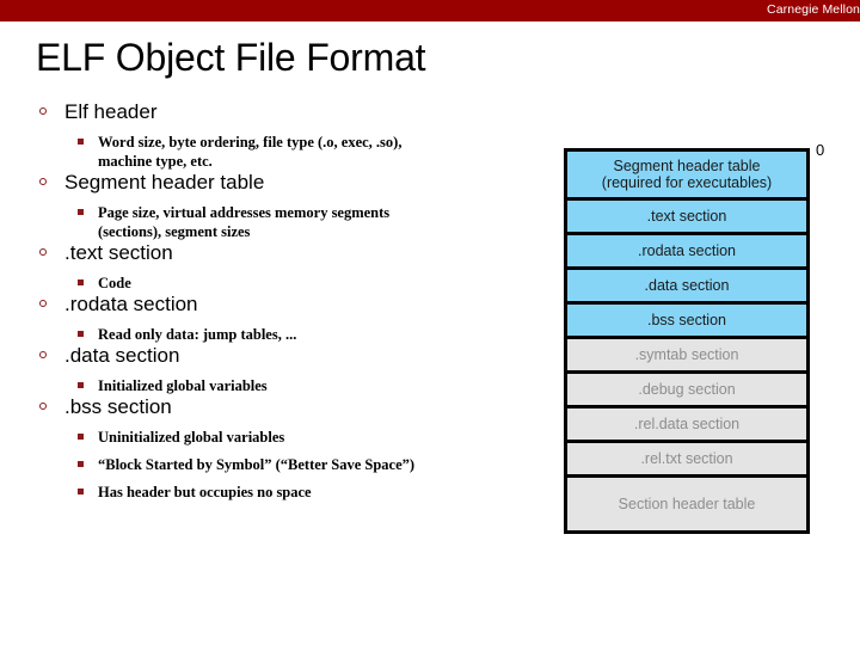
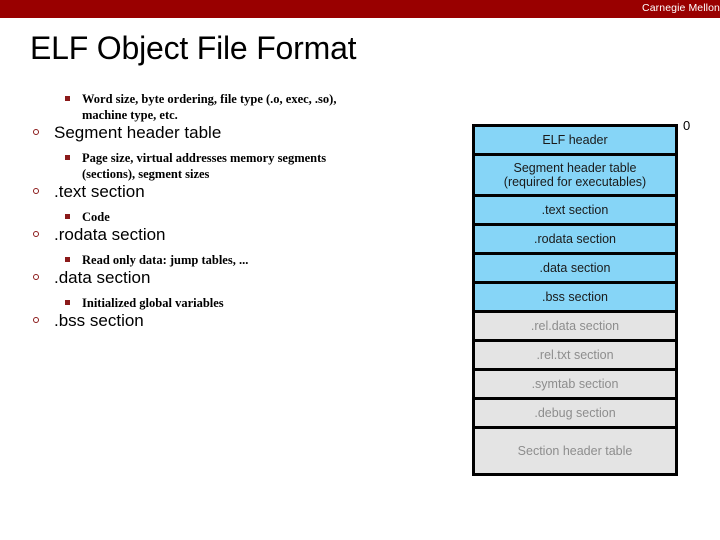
  Carnegie Mellon
  ELF Object File Format
- Elf header
  Word size, byte ordering, file type (.o, exec, .so),
  machine type, etc.
  Segment header table
  Page size, virtual addresses memory segments
  (sections), segment sizes
  .text section
  Code
  .rodata section
  Read only data: jump tables, ...
  .data section
  Initialized global variables
  .bss section
- Uninitialized global variables
- “Block Started by Symbol” (“Better Save Space”)
- Has header but occupies no space
  0
+ ELF header
  Segment header table
  (required for executables)
  .text section
  .rodata section
  .data section
  .bss section
- .symtab section
+ .rel.data section
- .debug section
+ .rel.txt section
- .rel.data section
+ .symtab section
- .rel.txt section
+ .debug section
  Section header table
